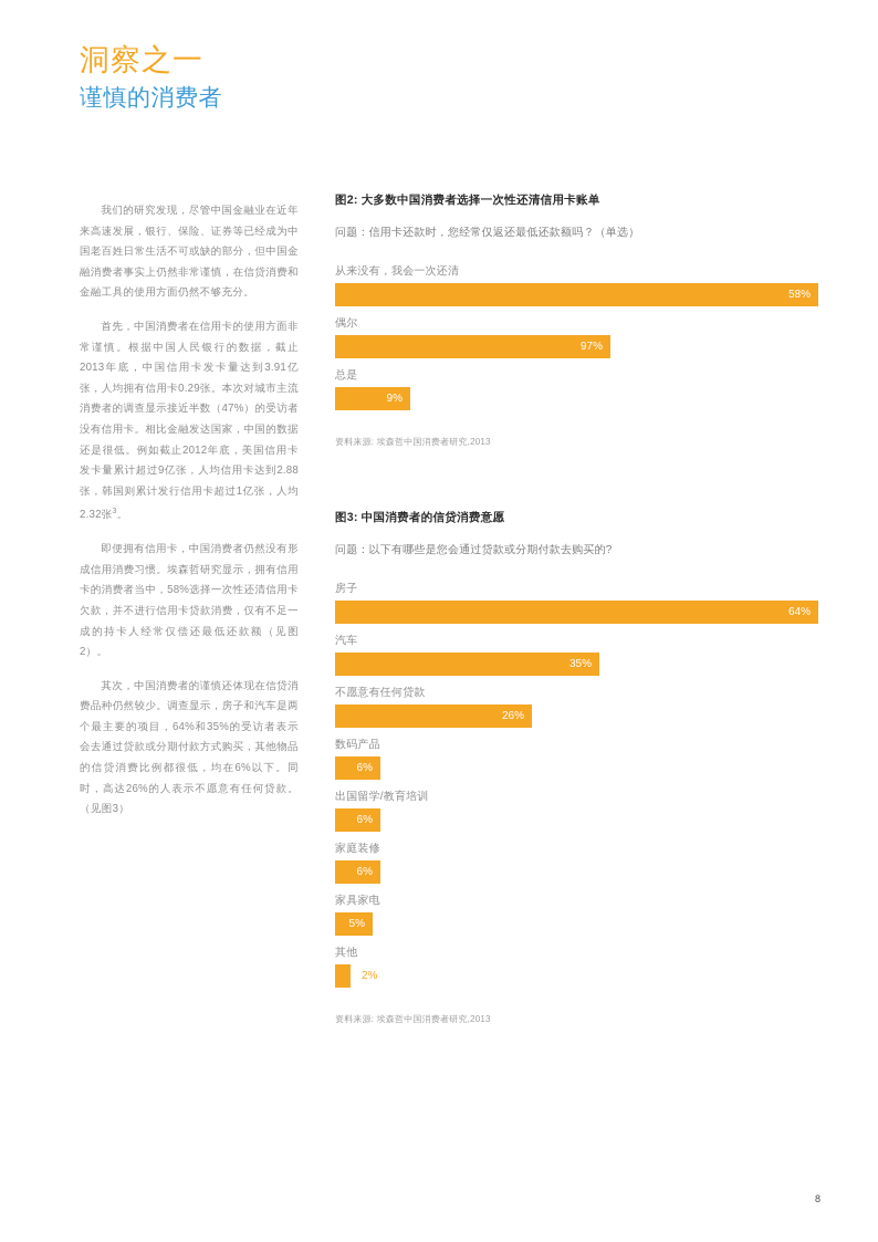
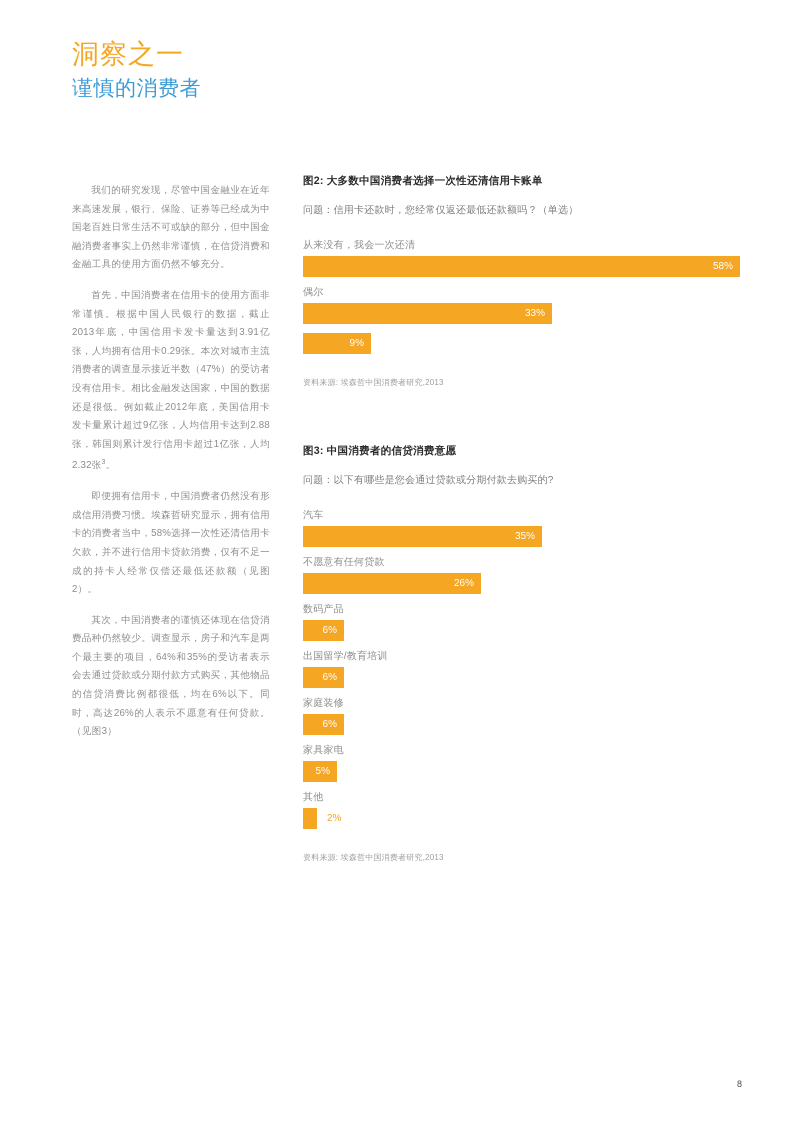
  洞察之一
  谨慎的消费者
  我们的研究发现，尽管中国金融业在近年来高速发展，银行、保险、证券等已经成为中国老百姓日常生活不可或缺的部分，但中国金融消费者事实上仍然非常谨慎，在信贷消费和金融工具的使用方面仍然不够充分。
  首先，中国消费者在信用卡的使用方面非常谨慎。根据中国人民银行的数据，截止2013年底，中国信用卡发卡量达到3.91亿张，人均拥有信用卡0.29张。本次对城市主流消费者的调查显示接近半数（47%）的受访者没有信用卡。相比金融发达国家，中国的数据还是很低。例如截止2012年底，美国信用卡发卡量累计超过9亿张，人均信用卡达到2.88张，韩国则累计发行信用卡超过1亿张，人均2.32张 。
  即便拥有信用卡，中国消费者仍然没有形成信用消费习惯。埃森哲研究显示，拥有信用卡的消费者当中，58%选择一次性还清信用卡欠款，并不进行信用卡贷款消费，仅有不足一成的持卡人经常仅偿还最低还款额（见图2）。
  其次，中国消费者的谨慎还体现在信贷消费品种仍然较少。调查显示，房子和汽车是两个最主要的项目，64%和35%的受访者表示会去通过贷款或分期付款方式购买，其他物品的信贷消费比例都很低，均在6%以下。同时，高达26%的人表示不愿意有任何贷款。（见图3）
  图2: 大多数中国消费者选择一次性还清信用卡账单
  问题：信用卡还款时，您经常仅返还最低还款额吗？（单选）
  从来没有，我会一次还清
  58%
  偶尔
- 97%
+ 33%
- 总是
  9%
  资料来源: 埃森哲中国消费者研究,2013
  图3: 中国消费者的信贷消费意愿
  问题：以下有哪些是您会通过贷款或分期付款去购买的?
- 房子
- 64%
  汽车
  35%
  不愿意有任何贷款
  26%
  数码产品
  6%
  出国留学/教育培训
  6%
  家庭装修
  6%
  家具家电
  5%
  其他
  2%
  资料来源: 埃森哲中国消费者研究,2013
  8
